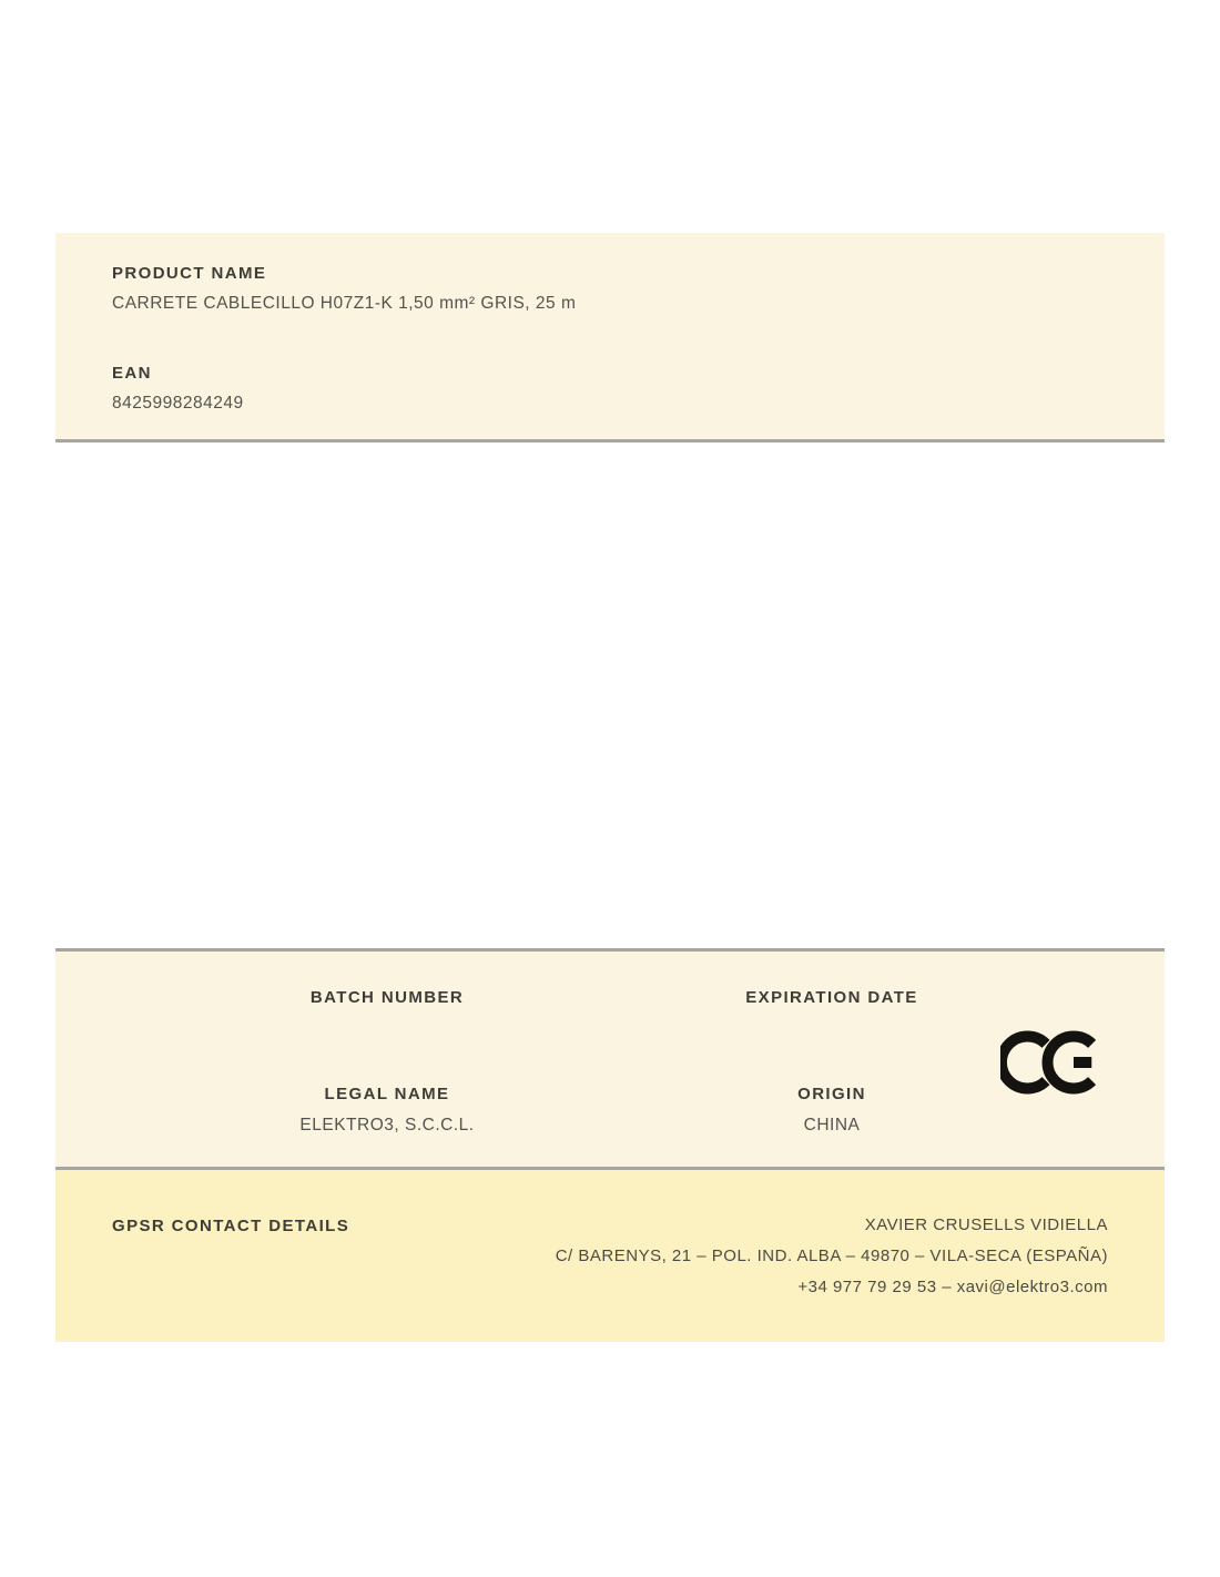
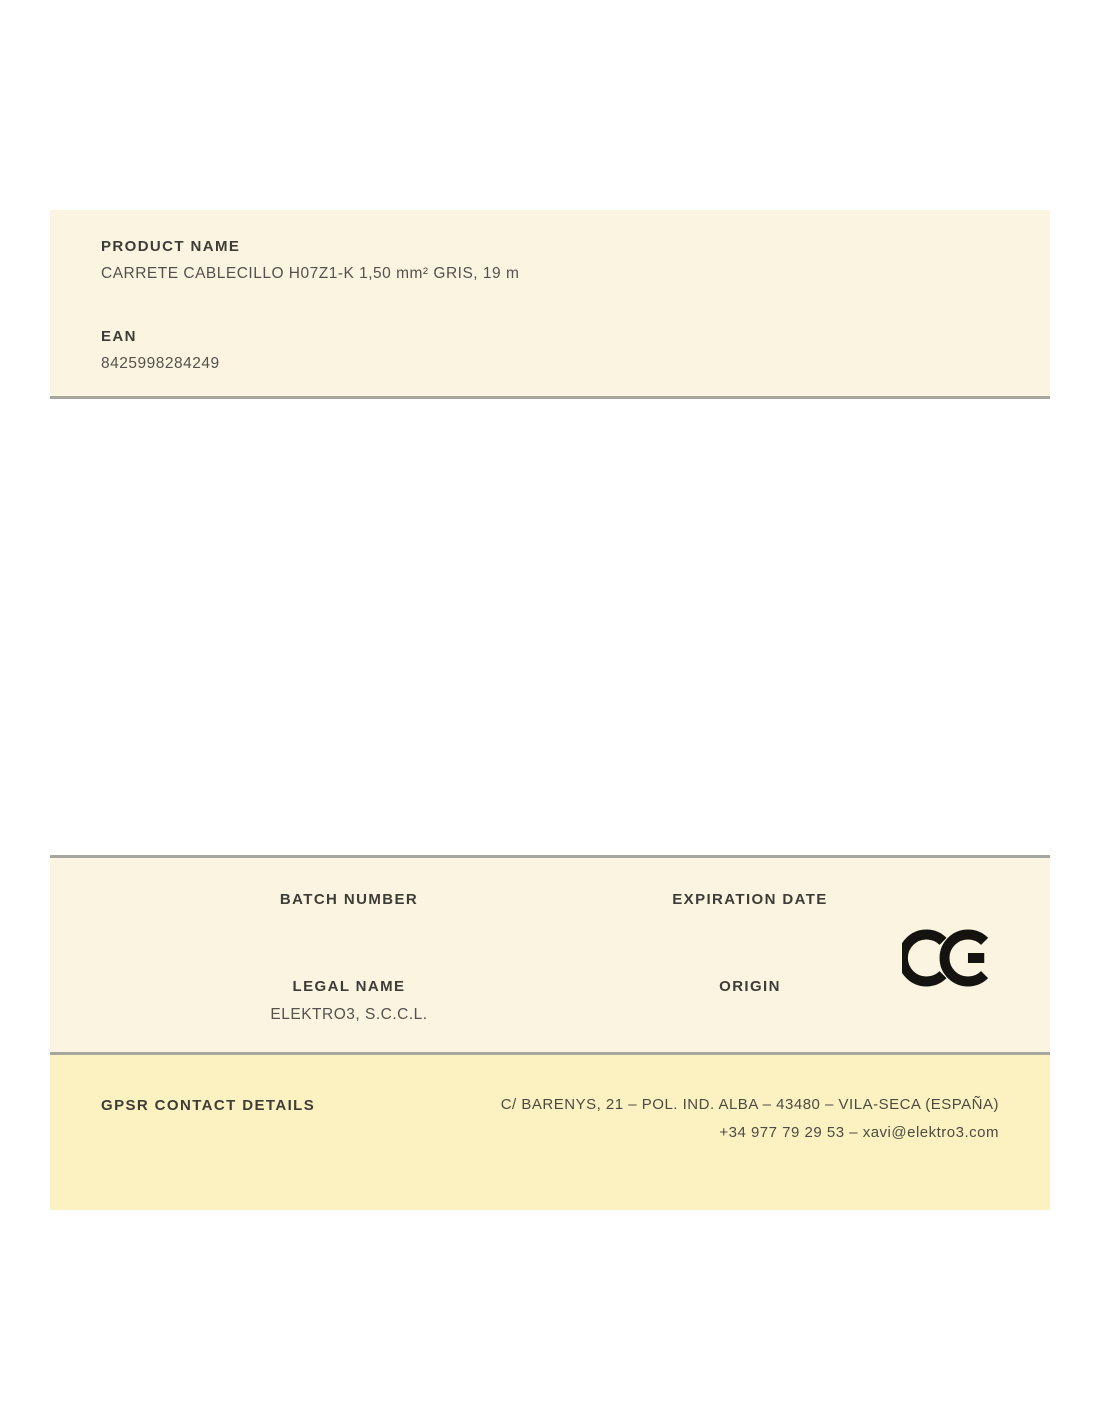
  PRODUCT NAME
- CARRETE CABLECILLO H07Z1-K 1,50 mm² GRIS, 25 m
+ CARRETE CABLECILLO H07Z1-K 1,50 mm² GRIS, 19 m
  EAN
  8425998284249
  BATCH NUMBER
  EXPIRATION DATE
  LEGAL NAME
  ELEKTRO3, S.C.C.L.
  ORIGIN
- CHINA
  GPSR CONTACT DETAILS
- XAVIER CRUSELLS VIDIELLA
- C/ BARENYS, 21 – POL. IND. ALBA – 49870 – VILA-SECA (ESPAÑA)
+ C/ BARENYS, 21 – POL. IND. ALBA – 43480 – VILA-SECA (ESPAÑA)
  +34 977 79 29 53 – xavi@elektro3.com
